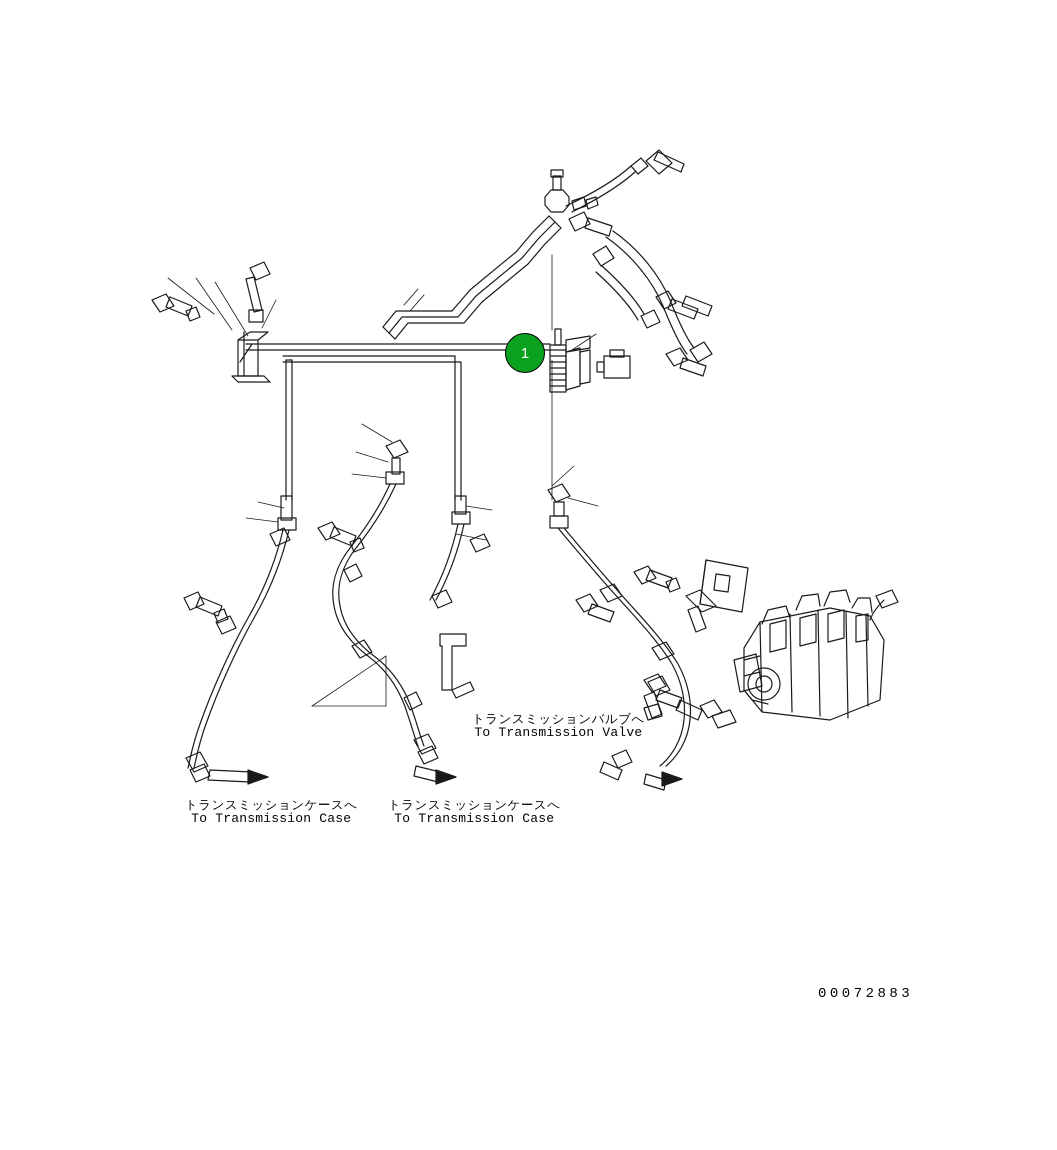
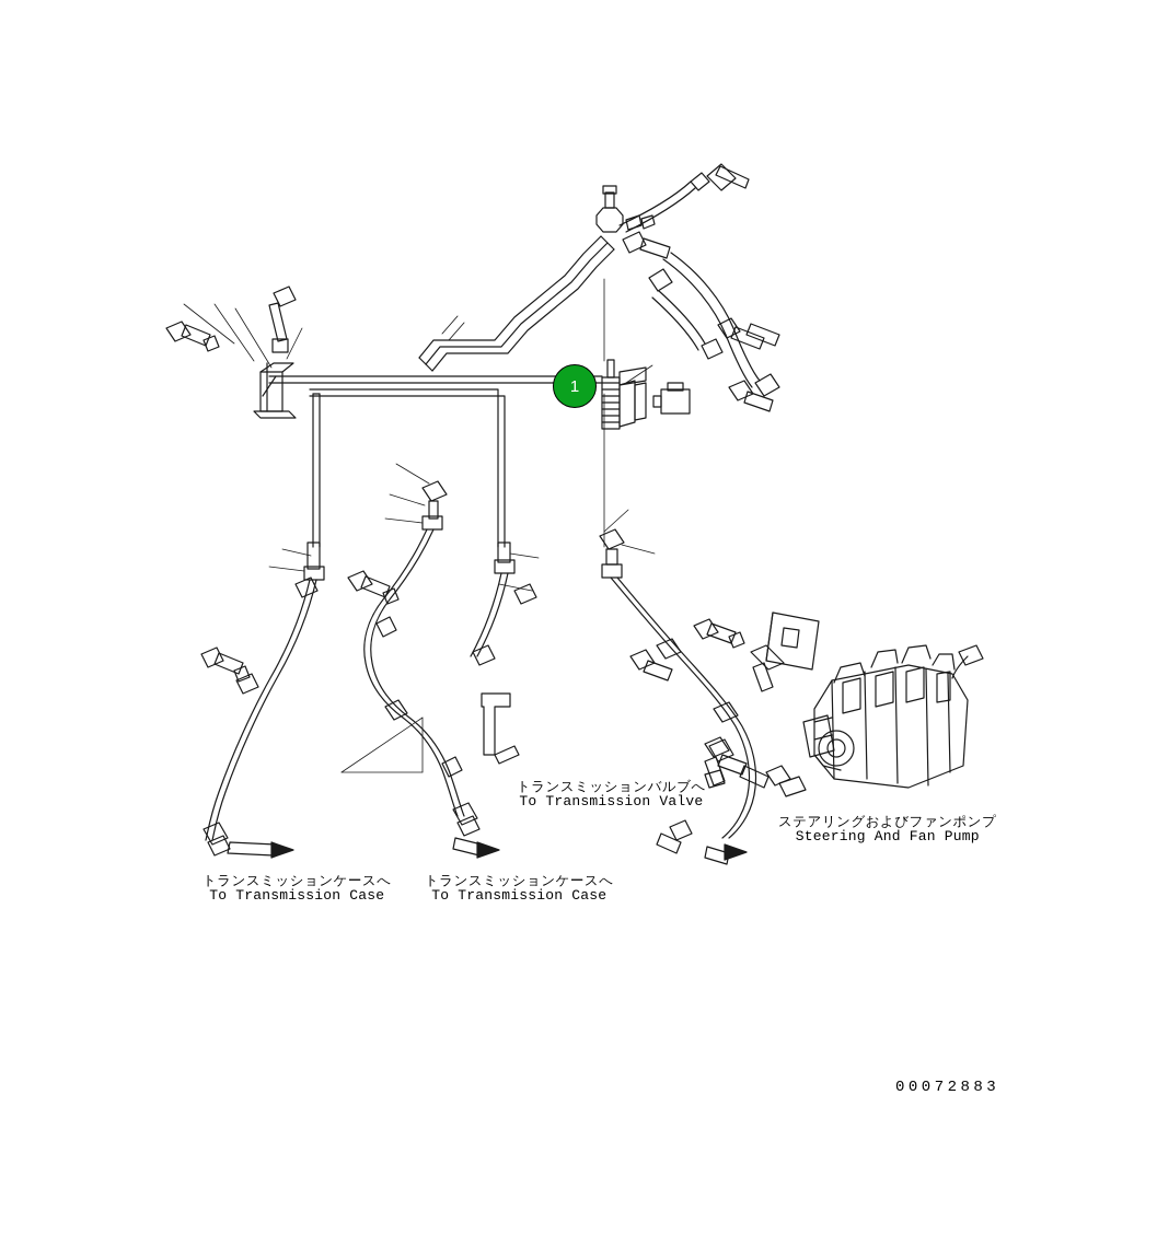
  1
  トランスミッションバルブへ
  To Transmission Valve
+ ステアリングおよびファンポンプ
+ Steering And Fan Pump
  トランスミッションケースへ
  To Transmission Case
  トランスミッションケースへ
  To Transmission Case
  00072883
